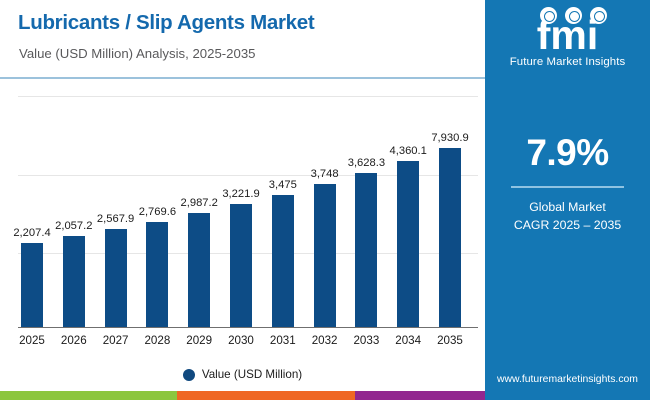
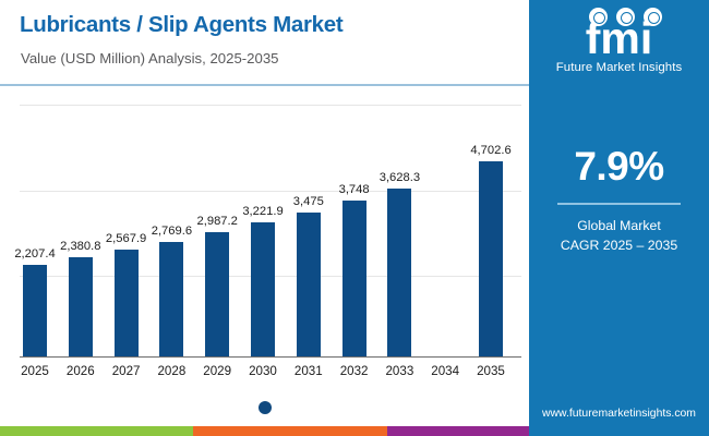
  Lubricants / Slip Agents Market
  Value (USD Million) Analysis, 2025-2035
- Value (USD Million)
  2,207.4
  2025
- 2,057.2
+ 2,380.8
  2026
  2,567.9
  2027
  2,769.6
  2028
  2,987.2
  2029
  3,221.9
  2030
  3,475
  2031
  3,748
  2032
  3,628.3
  2033
- 4,360.1
  2034
- 7,930.9
+ 4,702.6
  2035
  fmi
  Future Market Insights
  7.9%
  Global Market
  CAGR 2025 – 2035
  www.futuremarketinsights.com
